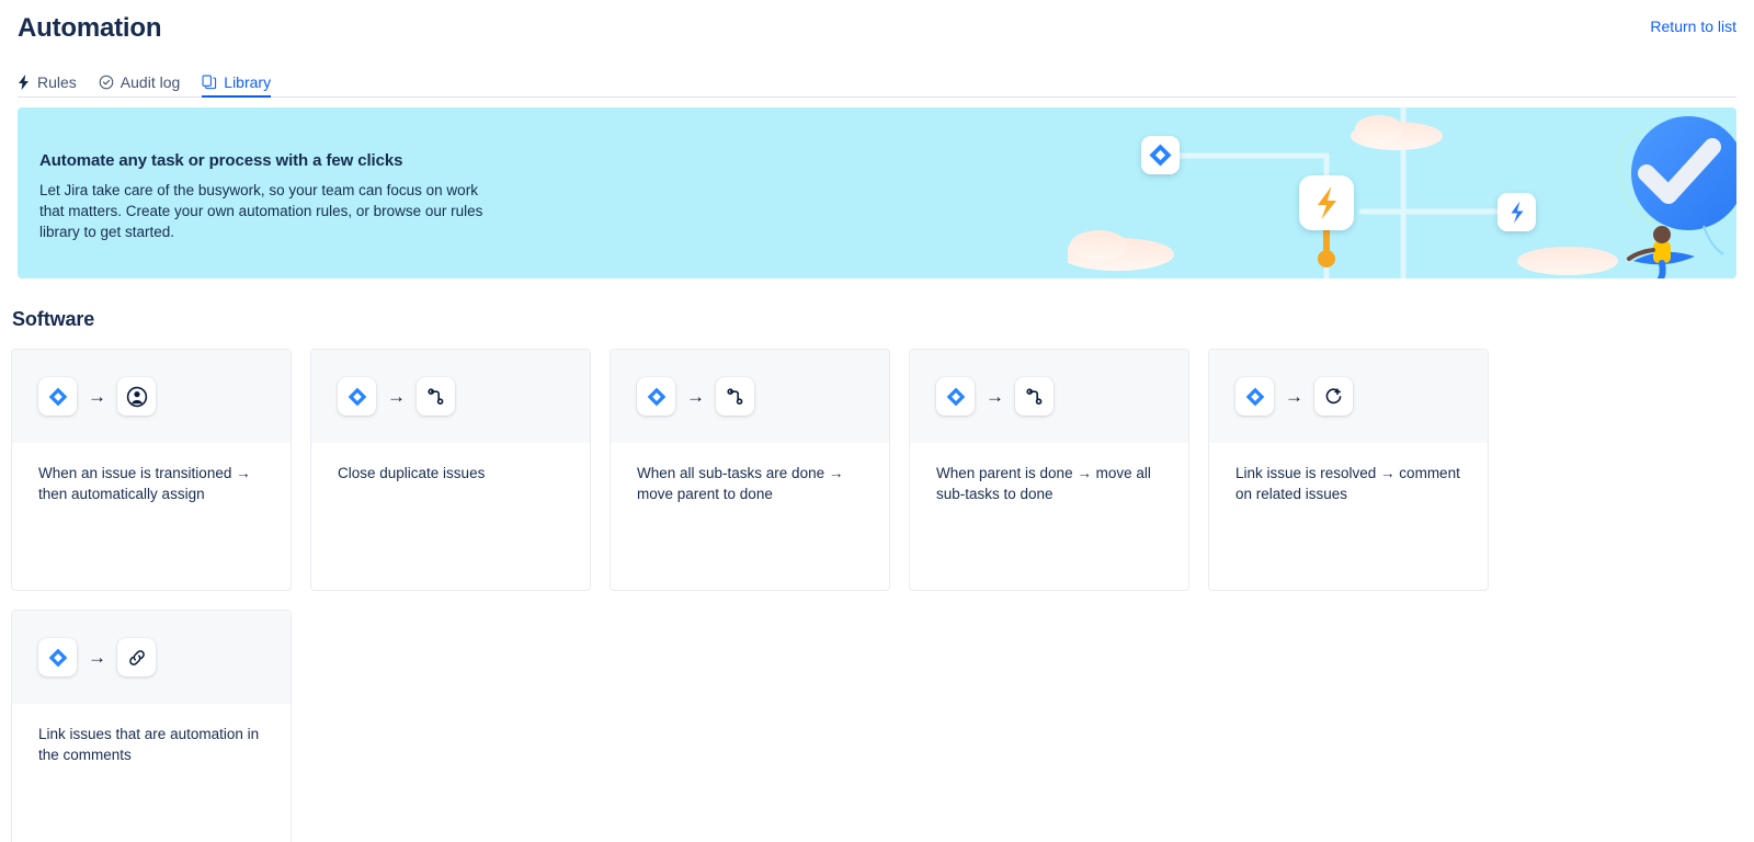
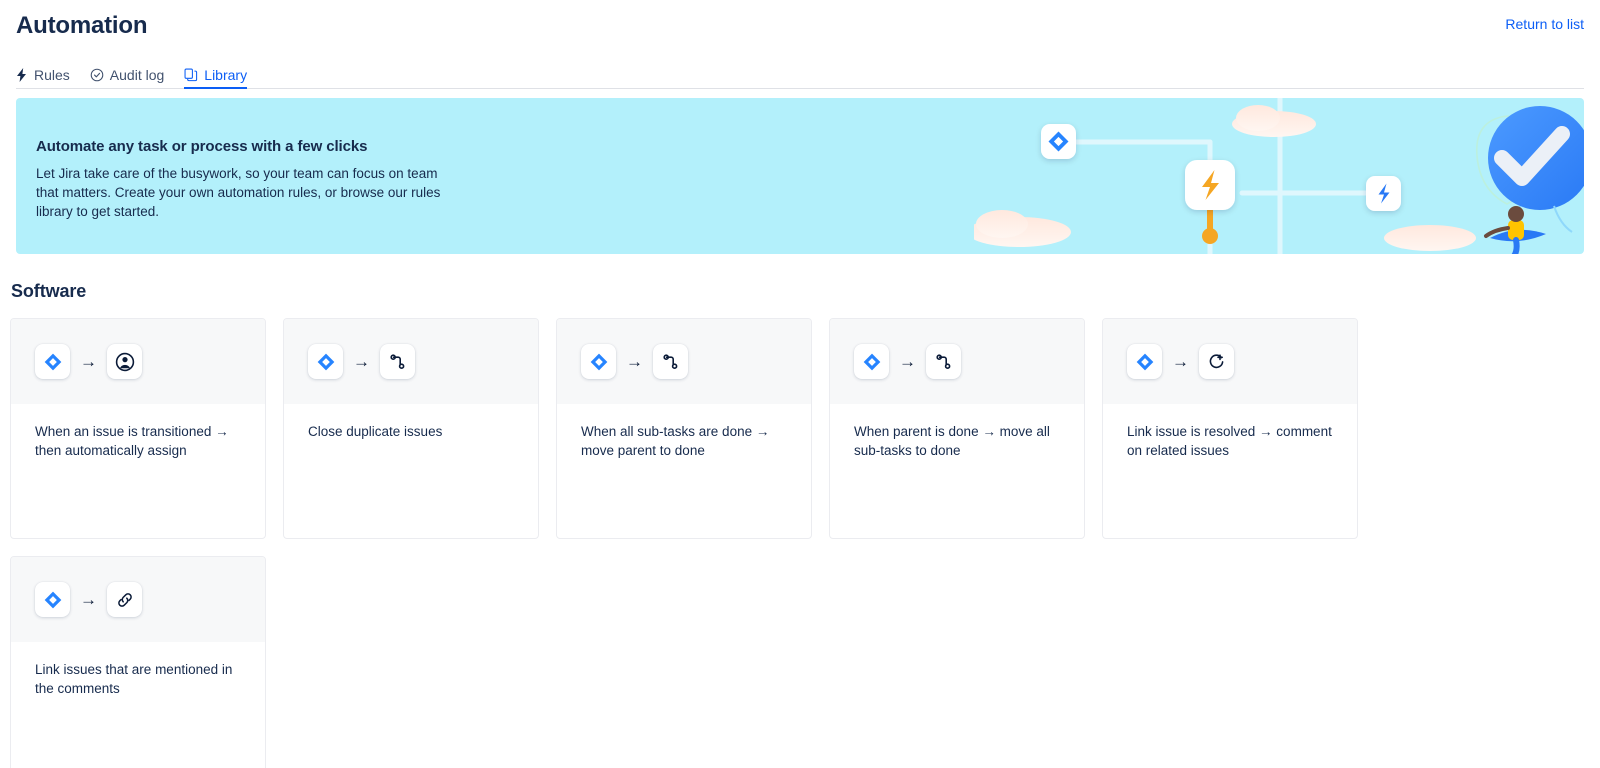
  Automation
  Return to list
  Rules
  Audit log
  Library
  Automate any task or process with a few clicks
- Let Jira take care of the busywork, so your team can focus on work that matters. Create your own automation rules, or browse our rules library to get started.
+ Let Jira take care of the busywork, so your team can focus on team that matters. Create your own automation rules, or browse our rules library to get started.
  Software
  →
  When an issue is transitioned → then automatically assign
  →
  Close duplicate issues
  →
  When all sub-tasks are done → move parent to done
  →
  When parent is done → move all sub-tasks to done
  →
  Link issue is resolved → comment on related issues
  →
- Link issues that are automation in the comments
+ Link issues that are mentioned in the comments
